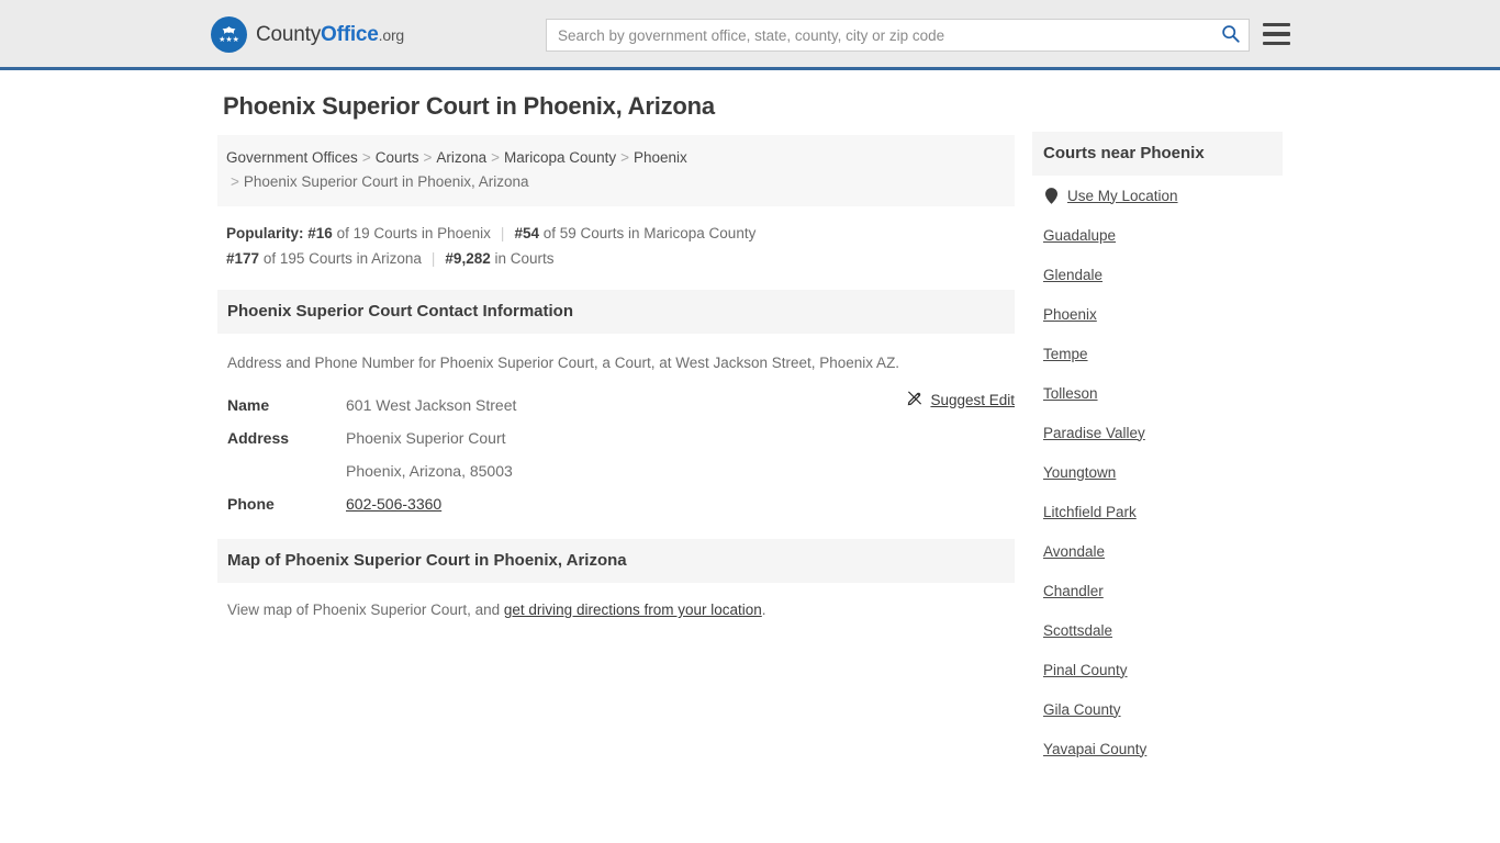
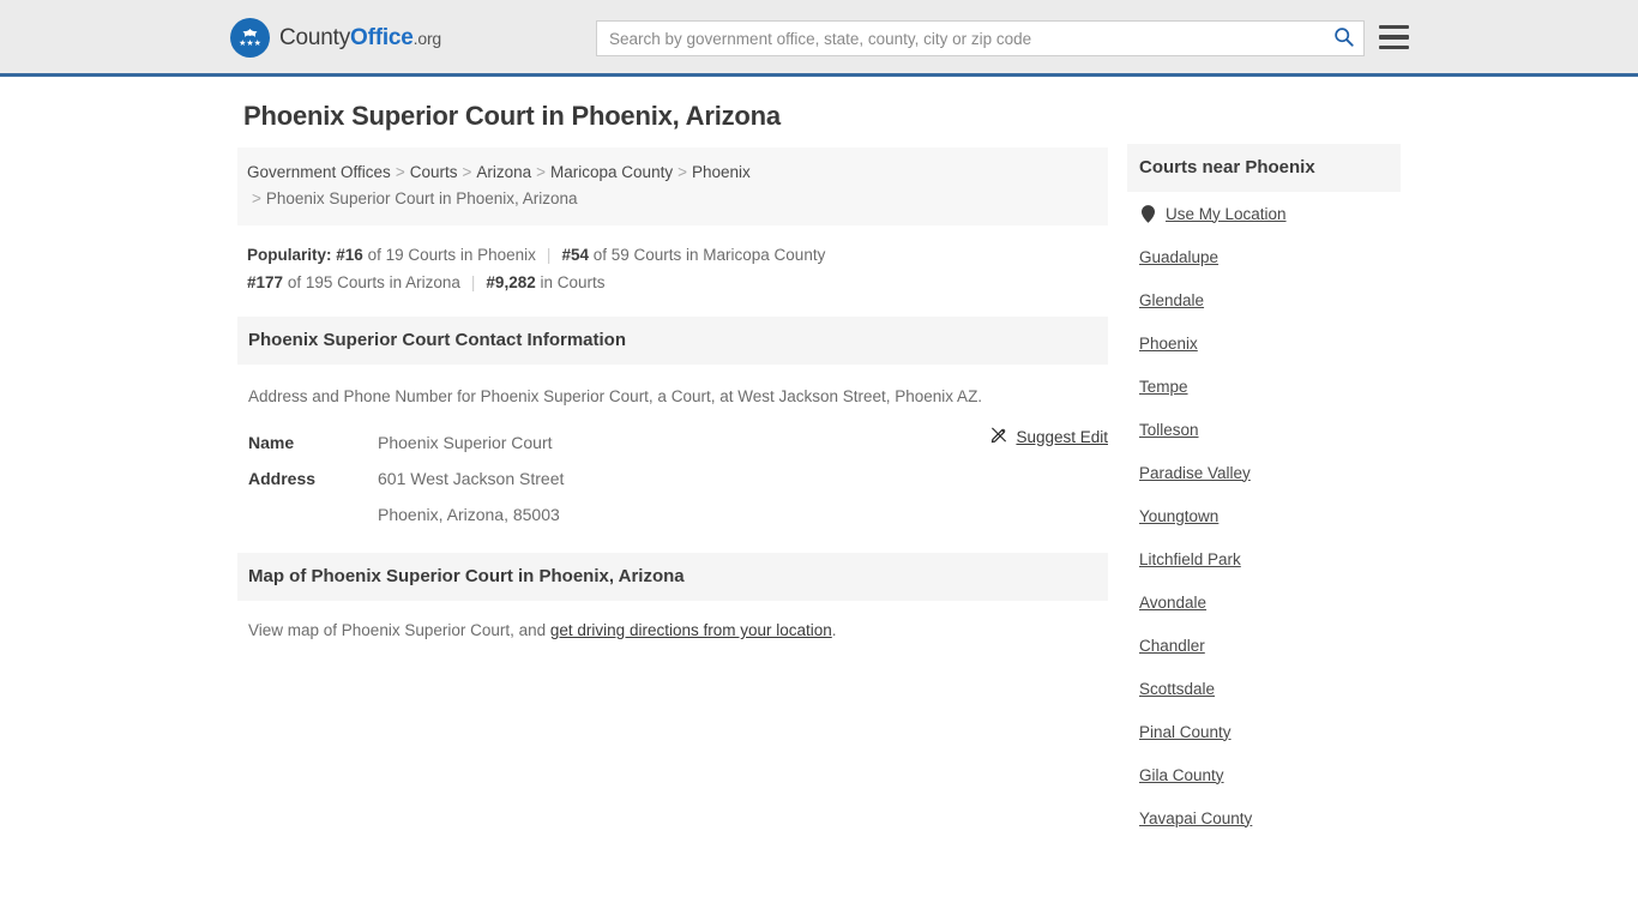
  CountyOffice.org
  Search by government office, state, county, city or zip code
  Phoenix Superior Court in Phoenix, Arizona
  Government Offices > Courts > Arizona > Maricopa County > Phoenix
  > Phoenix Superior Court in Phoenix, Arizona
  Popularity: #16 of 19 Courts in Phoenix | #54 of 59 Courts in Maricopa County
  #177 of 195 Courts in Arizona | #9,282 in Courts
  Phoenix Superior Court Contact Information
  Address and Phone Number for Phoenix Superior Court, a Court, at West Jackson Street, Phoenix AZ.
  Suggest Edit
  Name
- 601 West Jackson Street
+ Phoenix Superior Court
  Address
- Phoenix Superior Court
+ 601 West Jackson Street
  Phoenix, Arizona, 85003
- Phone
- 602-506-3360
  Map of Phoenix Superior Court in Phoenix, Arizona
  View map of Phoenix Superior Court, and get driving directions from your location.
  Courts near Phoenix
  Use My Location
  Guadalupe
  Glendale
  Phoenix
  Tempe
  Tolleson
  Paradise Valley
  Youngtown
  Litchfield Park
  Avondale
  Chandler
  Scottsdale
  Pinal County
  Gila County
  Yavapai County
